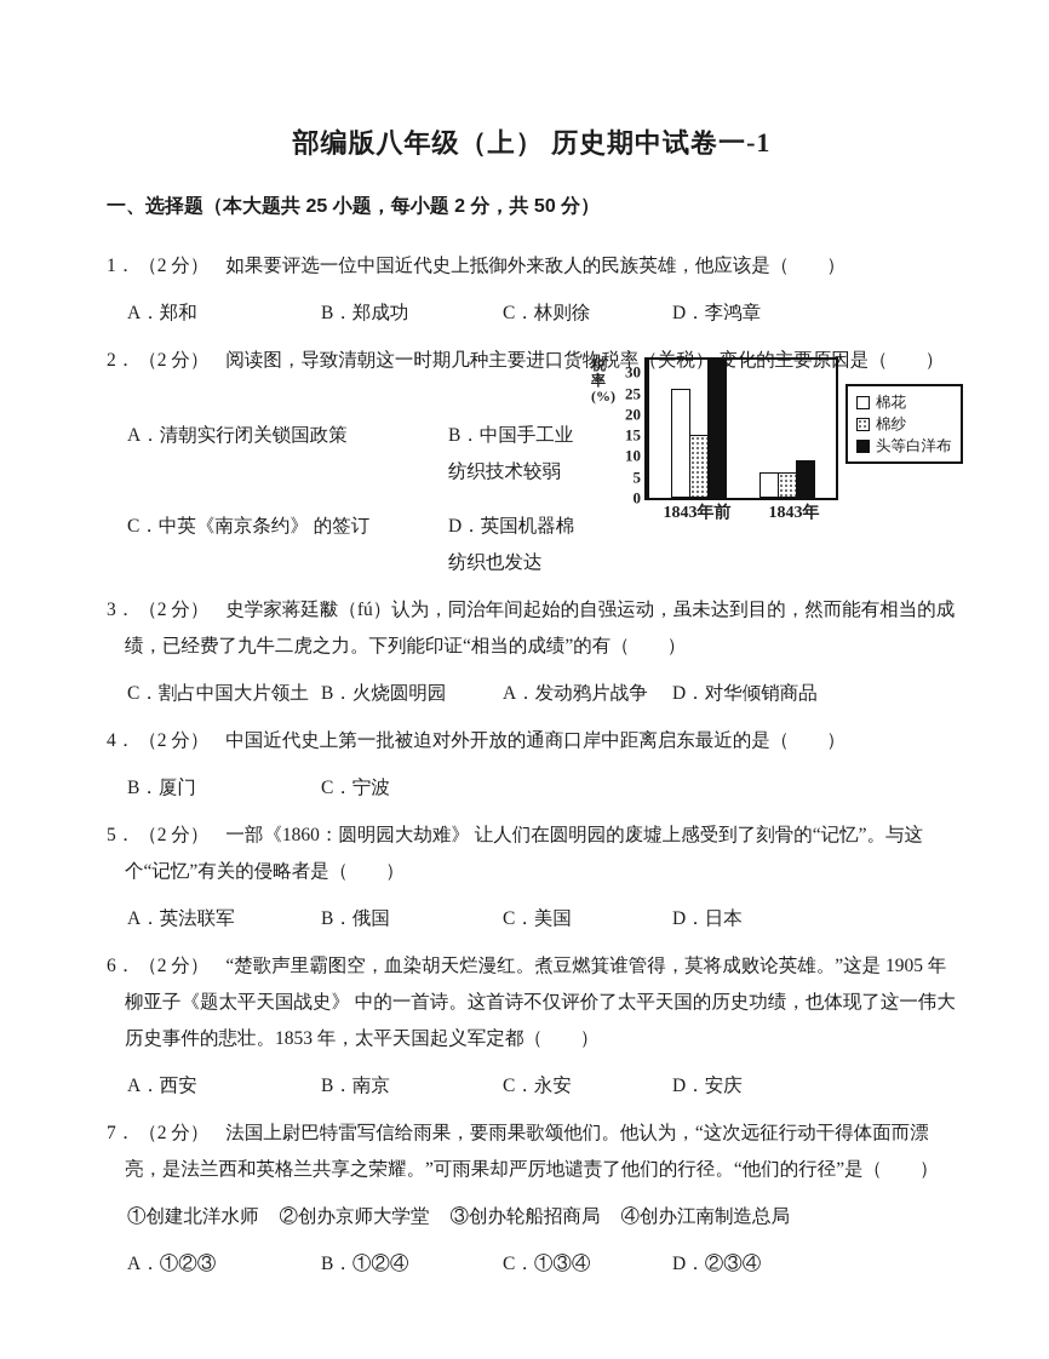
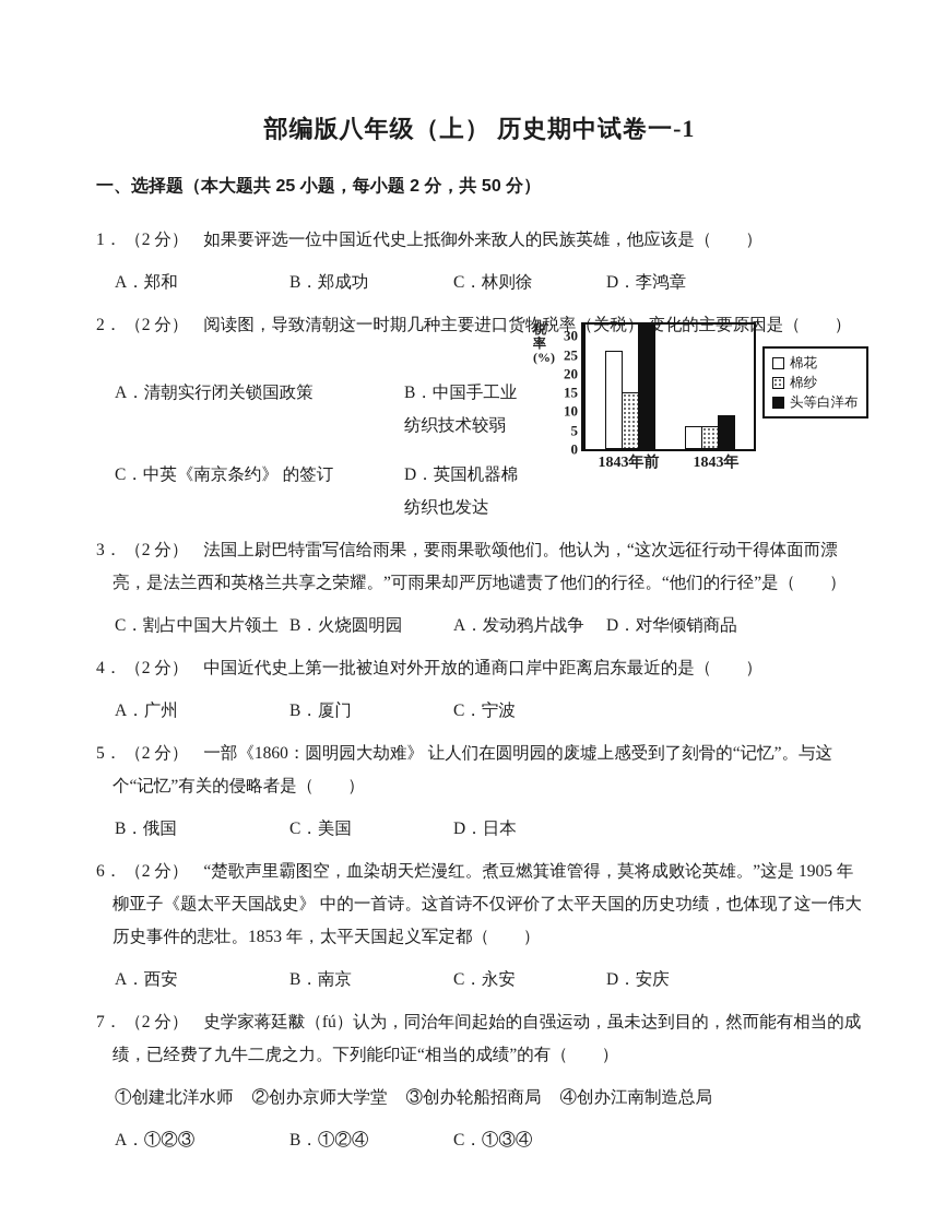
  部编版八年级（上） 历史期中试卷一-1
  一、选择题（本大题共 25 小题，每小题 2 分，共 50 分）
  1． （2 分） 如果要评选一位中国近代史上抵御外来敌人的民族英雄，他应该是（ ）
  A．郑和
  B．郑成功
  C．林则徐
  D．李鸿章
  2． （2 分） 阅读图，导致清朝这一时期几种主要进口货物税率（关税） 变化的主要原因是（ ）
  A．清朝实行闭关锁国政策
  B．中国手工业纺织技术较弱
  C．中英《南京条约》 的签订
  D．英国机器棉纺织也发达
  税率(%)
  30
  25
  20
  15
  10
  5
  0
  1843年前
  1843年
  棉花
  棉纱
  头等白洋布
- 3． （2 分） 史学家蒋廷黻（fú）认为，同治年间起始的自强运动，虽未达到目的，然而能有相当的成绩，已经费了九牛二虎之力。下列能印证“相当的成绩”的有（ ）
+ 3． （2 分） 法国上尉巴特雷写信给雨果，要雨果歌颂他们。他认为，“这次远征行动干得体面而漂亮，是法兰西和英格兰共享之荣耀。”可雨果却严厉地谴责了他们的行径。“他们的行径”是（ ）
  C．割占中国大片领土
  B．火烧圆明园
  A．发动鸦片战争
  D．对华倾销商品
  4． （2 分） 中国近代史上第一批被迫对外开放的通商口岸中距离启东最近的是（ ）
+ A．广州
  B．厦门
  C．宁波
  5． （2 分） 一部《1860：圆明园大劫难》 让人们在圆明园的废墟上感受到了刻骨的“记忆”。与这个“记忆”有关的侵略者是（ ）
- A．英法联军
  B．俄国
  C．美国
  D．日本
  6． （2 分） “楚歌声里霸图空，血染胡天烂漫红。煮豆燃箕谁管得，莫将成败论英雄。”这是 1905 年柳亚子《题太平天国战史》 中的一首诗。这首诗不仅评价了太平天国的历史功绩，也体现了这一伟大历史事件的悲壮。1853 年，太平天国起义军定都（ ）
  A．西安
  B．南京
  C．永安
  D．安庆
- 7． （2 分） 法国上尉巴特雷写信给雨果，要雨果歌颂他们。他认为，“这次远征行动干得体面而漂亮，是法兰西和英格兰共享之荣耀。”可雨果却严厉地谴责了他们的行径。“他们的行径”是（ ）
+ 7． （2 分） 史学家蒋廷黻（fú）认为，同治年间起始的自强运动，虽未达到目的，然而能有相当的成绩，已经费了九牛二虎之力。下列能印证“相当的成绩”的有（ ）
  ①创建北洋水师
  ②创办京师大学堂
  ③创办轮船招商局
  ④创办江南制造总局
  A．①②③
  B．①②④
  C．①③④
- D．②③④
